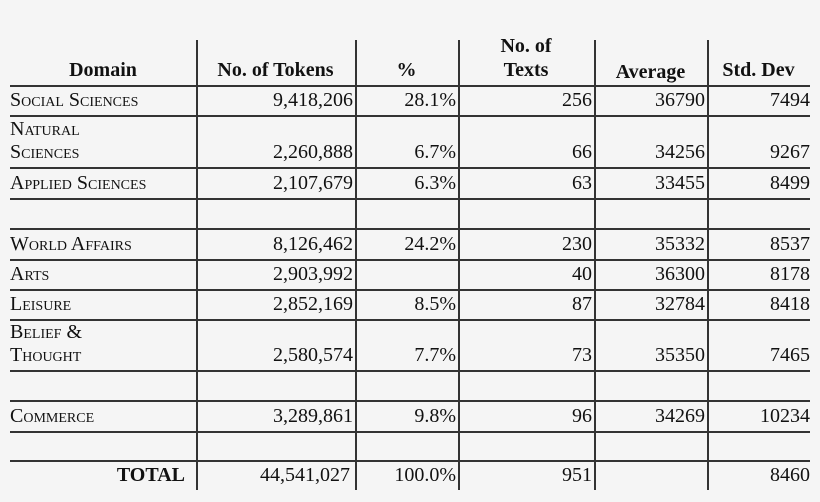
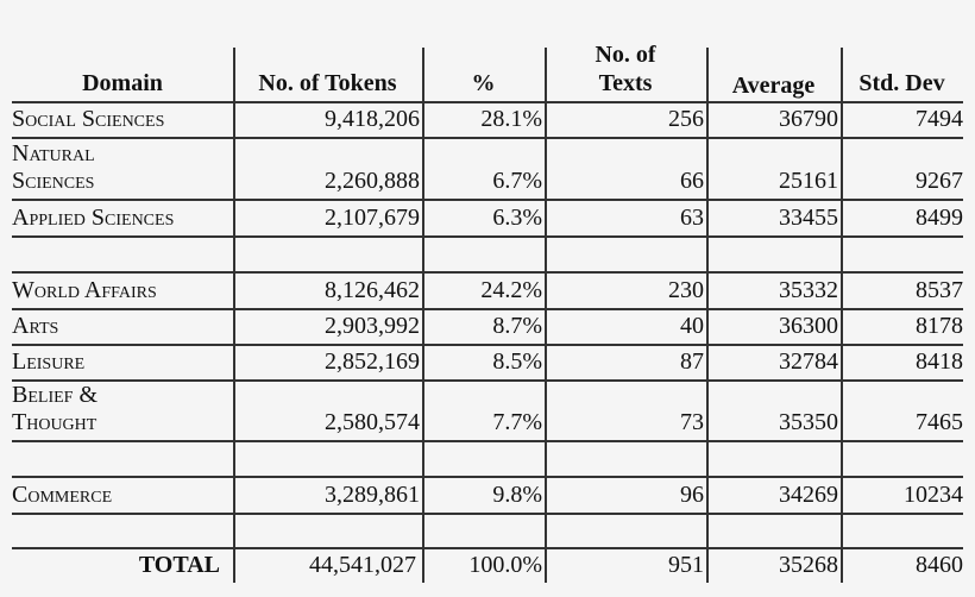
  Domain
  No. of Tokens
  %
  No. of
  Texts
  Average
  Std. Dev
  Social Sciences
  9,418,206
  28.1%
  256
  36790
  7494
  Natural
  Sciences
  2,260,888
  6.7%
  66
- 34256
+ 25161
  9267
  Applied Sciences
  2,107,679
  6.3%
  63
  33455
  8499
  World Affairs
  8,126,462
  24.2%
  230
  35332
  8537
  Arts
  2,903,992
+ 8.7%
  40
  36300
  8178
  Leisure
  2,852,169
  8.5%
  87
  32784
  8418
  Belief &
  Thought
  2,580,574
  7.7%
  73
  35350
  7465
  Commerce
  3,289,861
  9.8%
  96
  34269
  10234
  TOTAL
  44,541,027
  100.0%
  951
+ 35268
  8460
